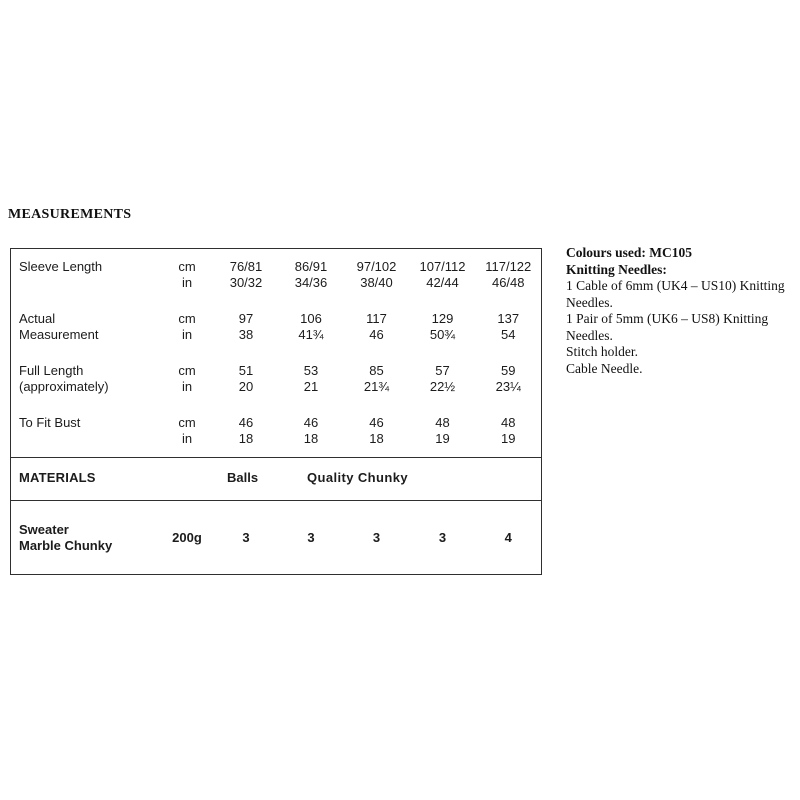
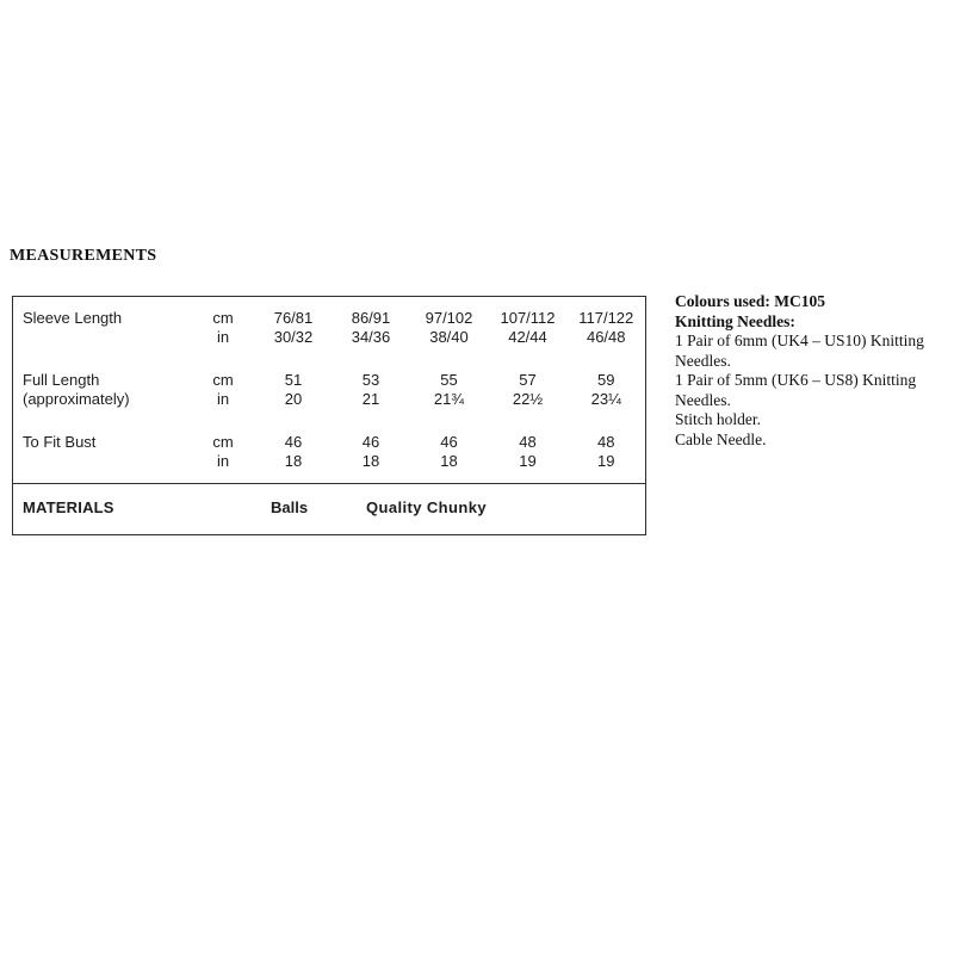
  MEASUREMENTS
  Sleeve Length	cm in	76/8130/32	86/9134/36	97/10238/40	107/11242/44	117/12246/48
- Actual Measurement	cm in	9738	10641¾	11746	12950¾	13754
- Full Length (approximately)	cm in	5120	5321	8521¾	5722½	5923¼
+ Full Length (approximately)	cm in	5120	5321	5521¾	5722½	5923¼
  To Fit Bust	cm in	4618	4618	4618	4819	4819
  MATERIALS Balls Quality Chunky
- Sweater Marble Chunky	200g	3	3	3	3	4
  Colours used: MC105
  Knitting Needles:
- 1 Cable of 6mm (UK4 – US10) Knitting Needles.
+ 1 Pair of 6mm (UK4 – US10) Knitting Needles.
  1 Pair of 5mm (UK6 – US8) Knitting Needles.
  Stitch holder.
  Cable Needle.
